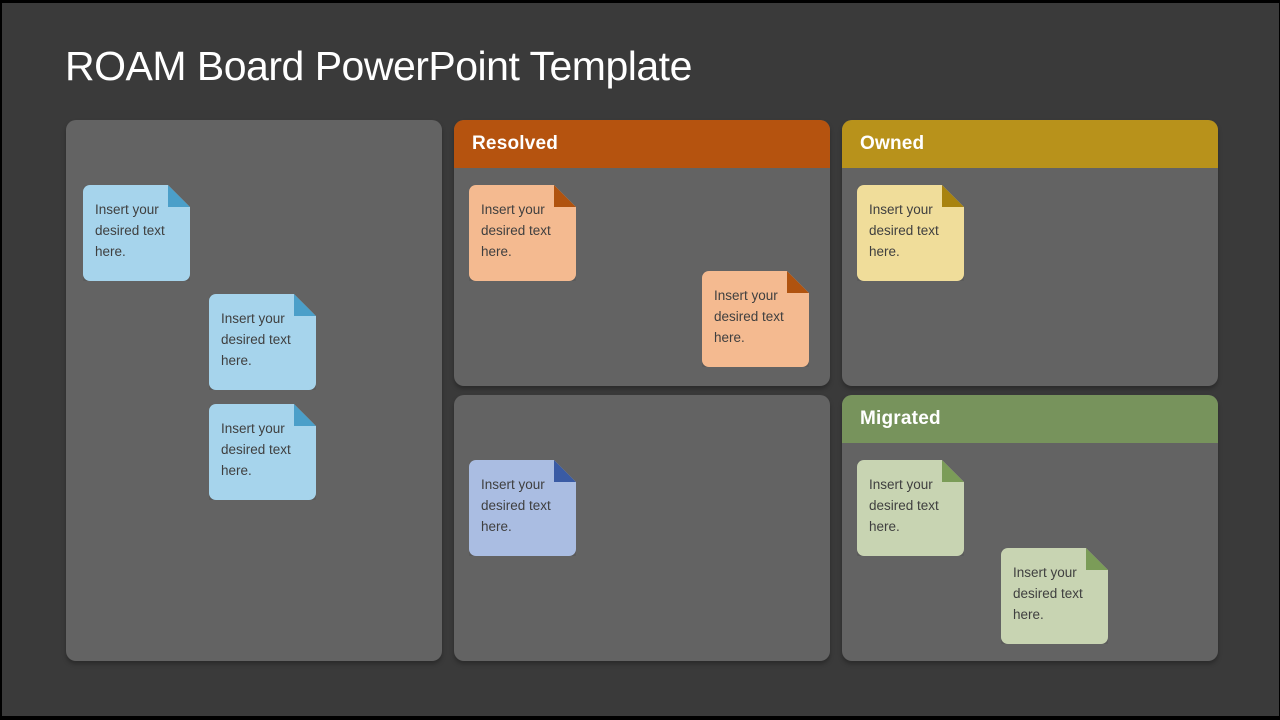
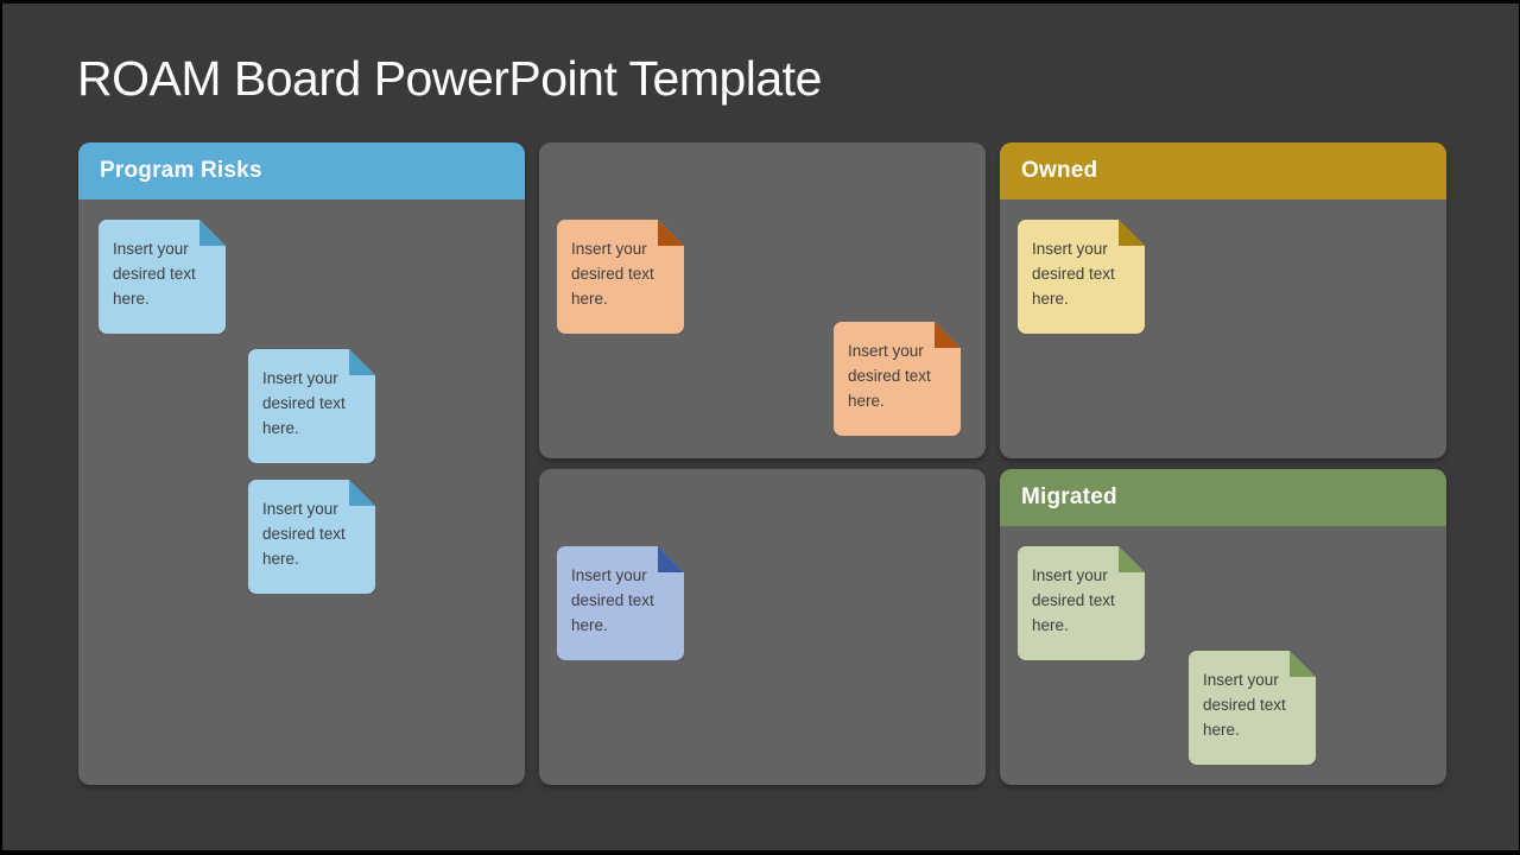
  ROAM Board PowerPoint Template
+ Program Risks
  Insert your desired text here.
  Insert your desired text here.
  Insert your desired text here.
- Resolved
  Insert your desired text here.
  Insert your desired text here.
  Owned
  Insert your desired text here.
  Insert your desired text here.
  Migrated
  Insert your desired text here.
  Insert your desired text here.
